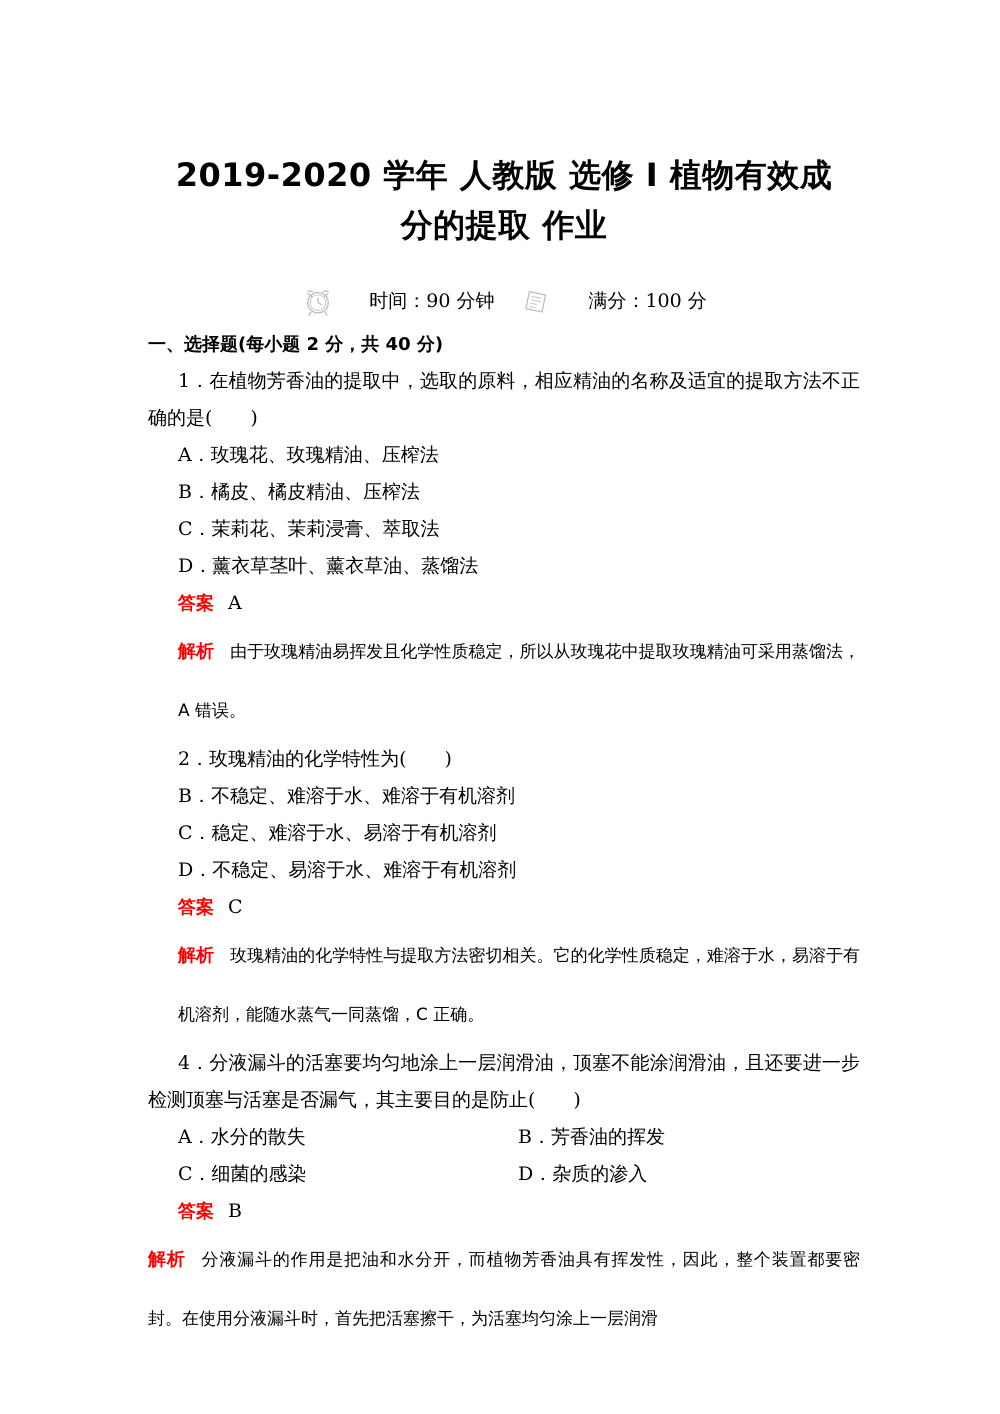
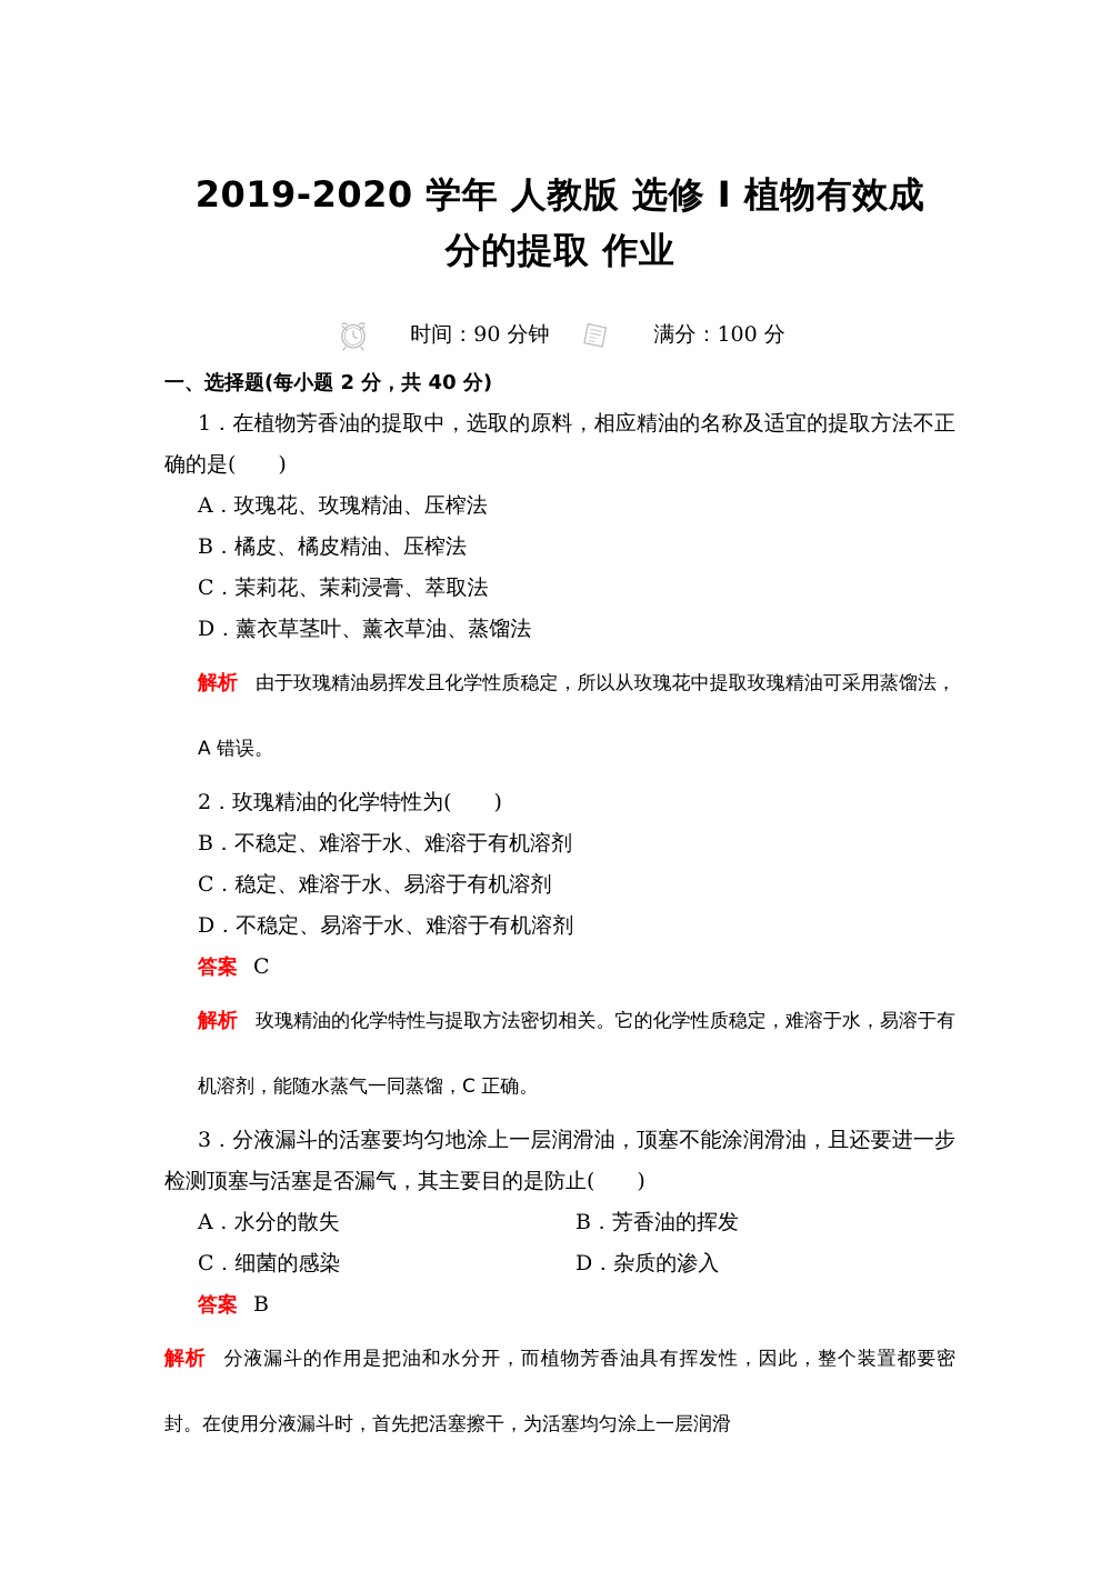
  2019-2020 学年 人教版 选修 I 植物有效成
  分的提取 作业
  时间：90 分钟
  满分：100 分
  一、选择题(每小题 2 分，共 40 分)
  1．在植物芳香油的提取中，选取的原料，相应精油的名称及适宜的提取方法不正确的是( )
  A．玫瑰花、玫瑰精油、压榨法
  B．橘皮、橘皮精油、压榨法
  C．茉莉花、茉莉浸膏、萃取法
  D．薰衣草茎叶、薰衣草油、蒸馏法
- 答案 A
  解析 由于玫瑰精油易挥发且化学性质稳定，所以从玫瑰花中提取玫瑰精油可采用蒸馏法，A 错误。
  2．玫瑰精油的化学特性为( )
  B．不稳定、难溶于水、难溶于有机溶剂
  C．稳定、难溶于水、易溶于有机溶剂
  D．不稳定、易溶于水、难溶于有机溶剂
  答案 C
  解析 玫瑰精油的化学特性与提取方法密切相关。它的化学性质稳定，难溶于水，易溶于有机溶剂，能随水蒸气一同蒸馏，C 正确。
- 4．分液漏斗的活塞要均匀地涂上一层润滑油，顶塞不能涂润滑油，且还要进一步检测顶塞与活塞是否漏气，其主要目的是防止( )
+ 3．分液漏斗的活塞要均匀地涂上一层润滑油，顶塞不能涂润滑油，且还要进一步检测顶塞与活塞是否漏气，其主要目的是防止( )
  A．水分的散失
  B．芳香油的挥发
  C．细菌的感染
  D．杂质的渗入
  答案 B
  解析 分液漏斗的作用是把油和水分开，而植物芳香油具有挥发性，因此，整个装置都要密封。在使用分液漏斗时，首先把活塞擦干，为活塞均匀涂上一层润滑
